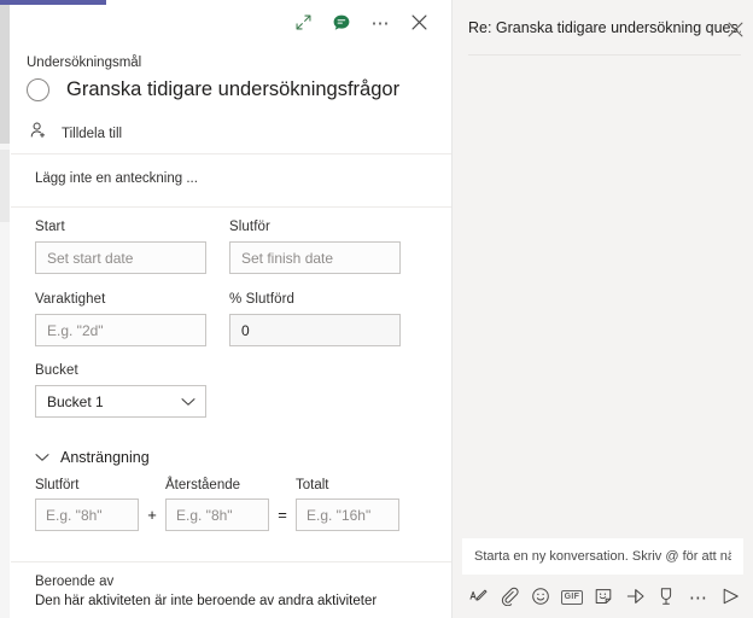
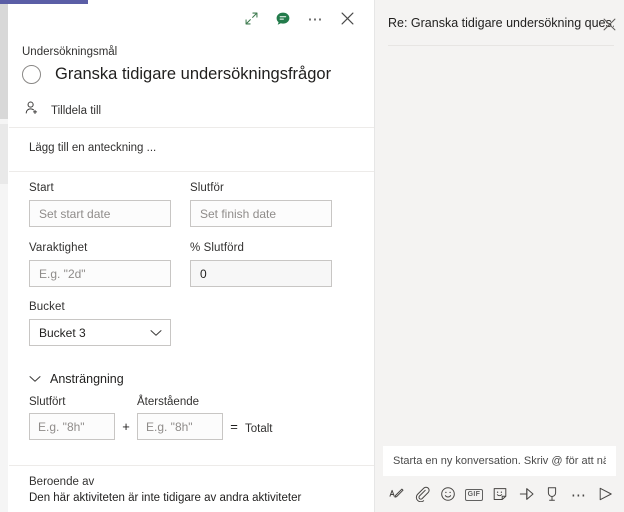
  ⋯
  Undersökningsmål
  Granska tidigare undersökningsfrågor
  Tilldela till
- Lägg inte en anteckning ...
+ Lägg till en anteckning ...
  Start
  Set start date
  Slutför
  Set finish date
  Varaktighet
  E.g. "2d"
  % Slutförd
  0
  Bucket
- Bucket 1
+ Bucket 3
  Ansträngning
  Slutfört
  E.g. "8h"
  +
  Återstående
  E.g. "8h"
  =
  Totalt
- E.g. "16h"
  Beroende av
- Den här aktiviteten är inte beroende av andra aktiviteter
+ Den här aktiviteten är inte tidigare av andra aktiviteter
  Re: Granska tidigare undersökning ques
  Starta en ny konversation. Skriv @ för att nä
  ⋯
